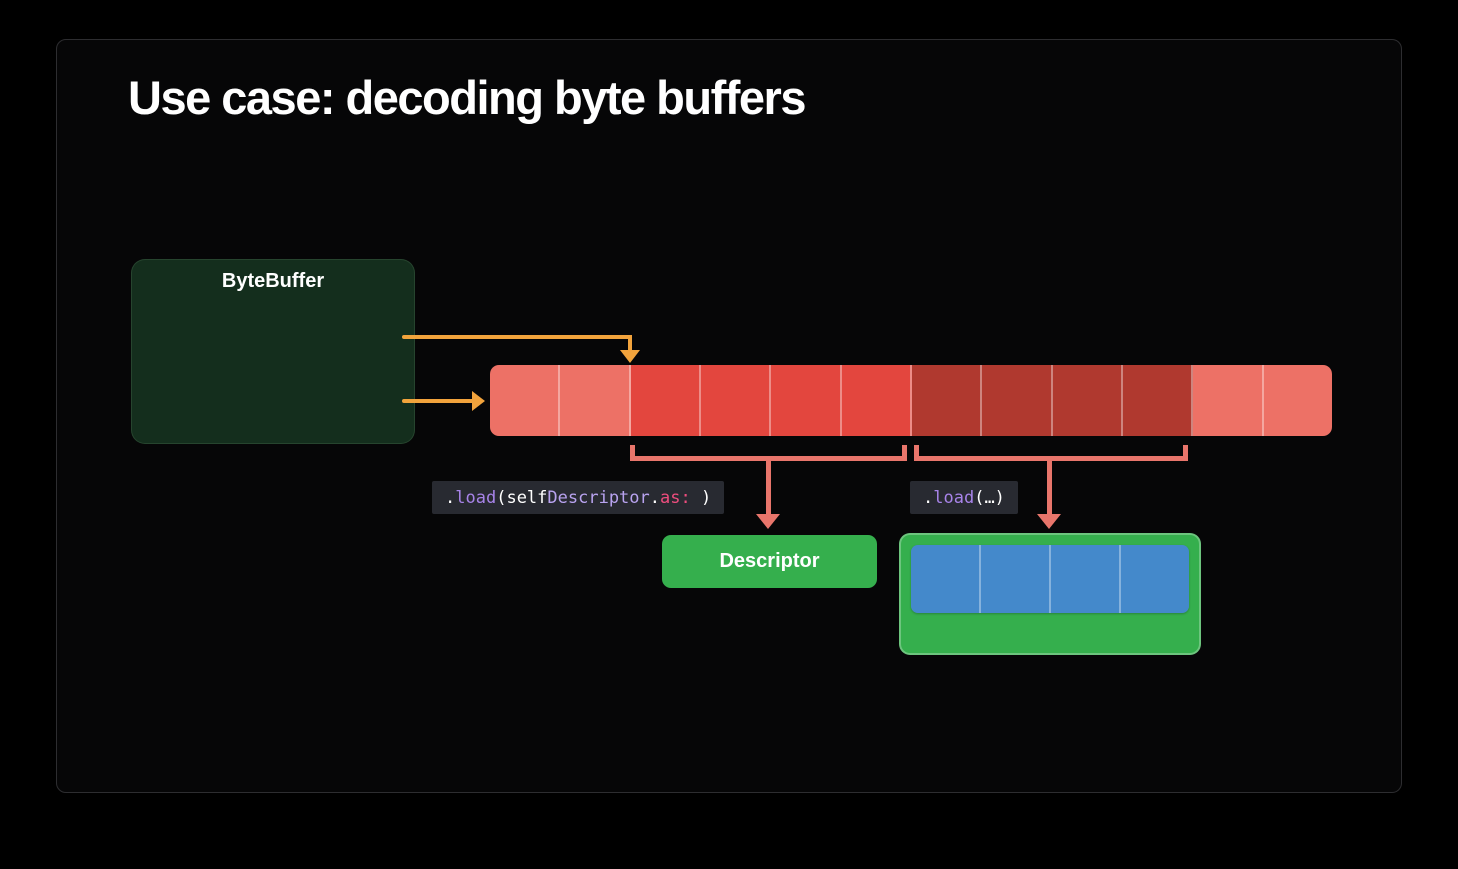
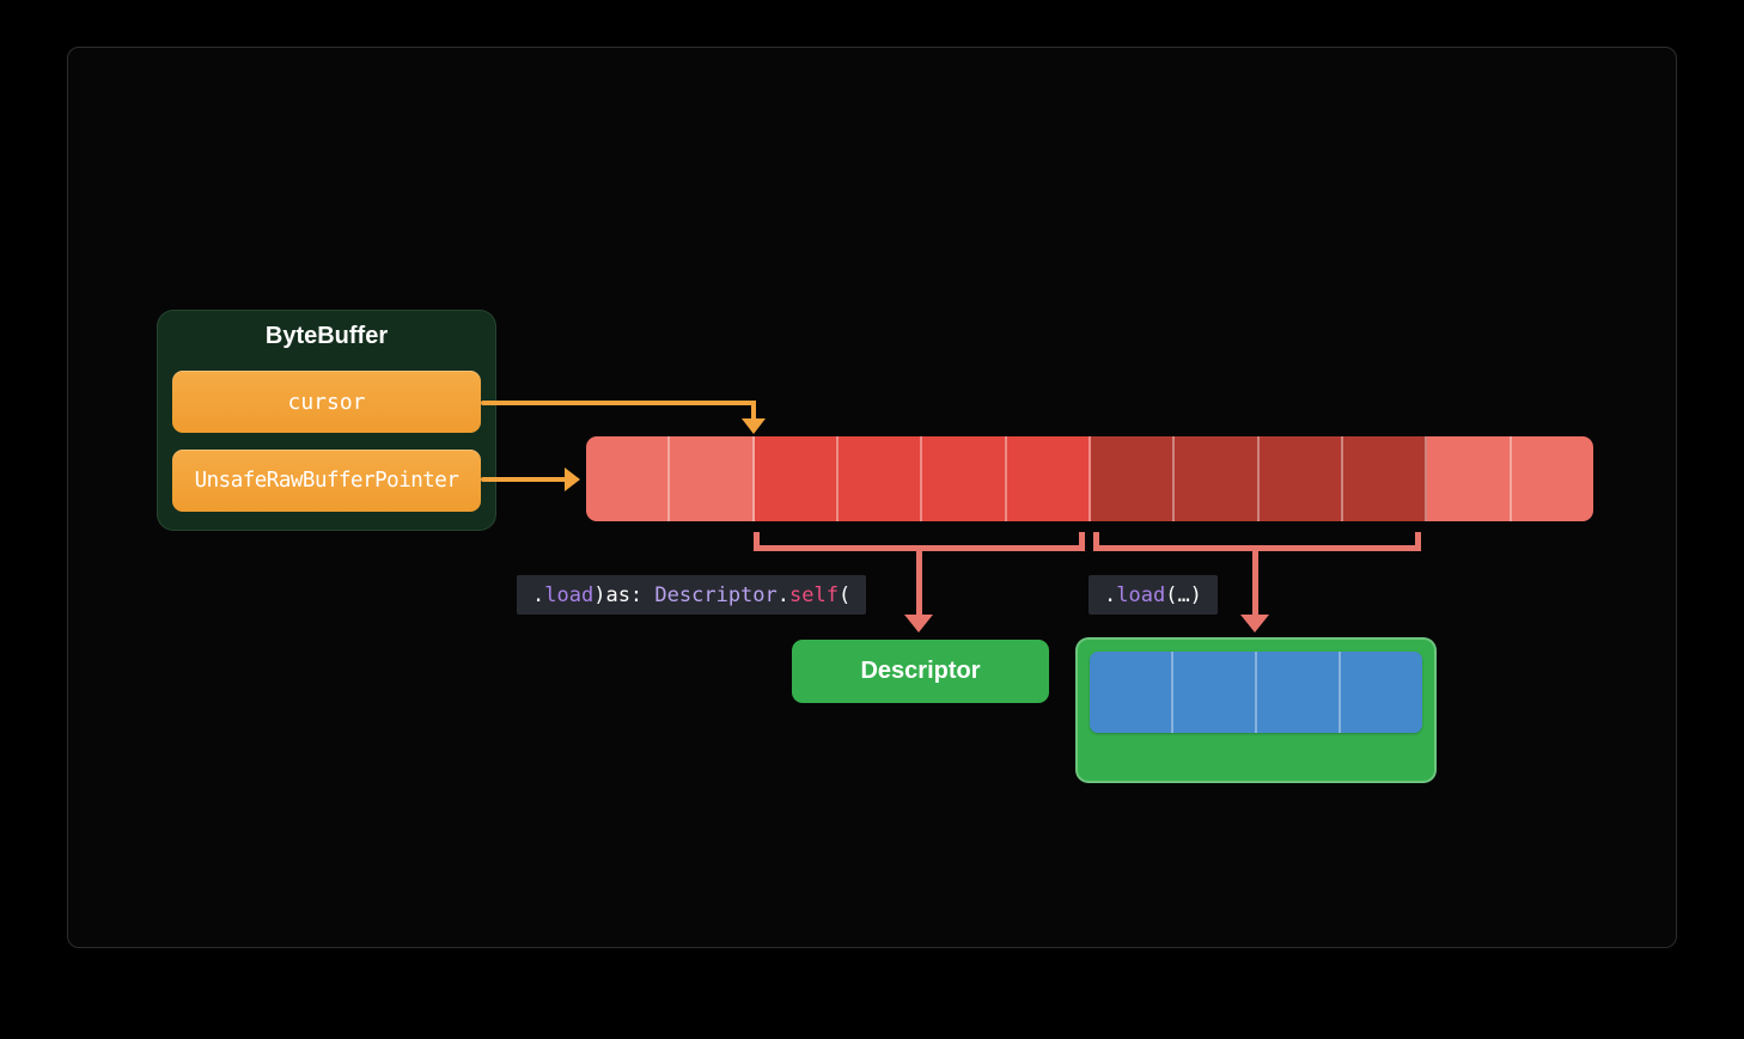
- Use case: decoding byte buffers
  ByteBuffer
+ cursor
+ UnsafeRawBufferPointer
  .
  load
- (
+ )
- self
+ as:
  Descriptor
  .
- as:
+ self
- )
+ (
  .
  load
  (…)
  Descriptor
